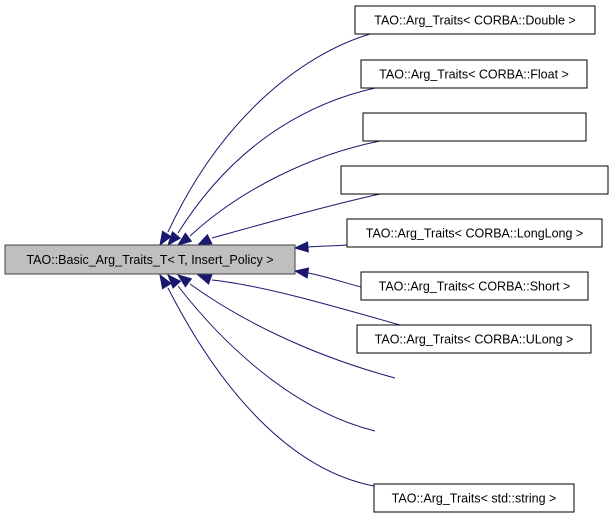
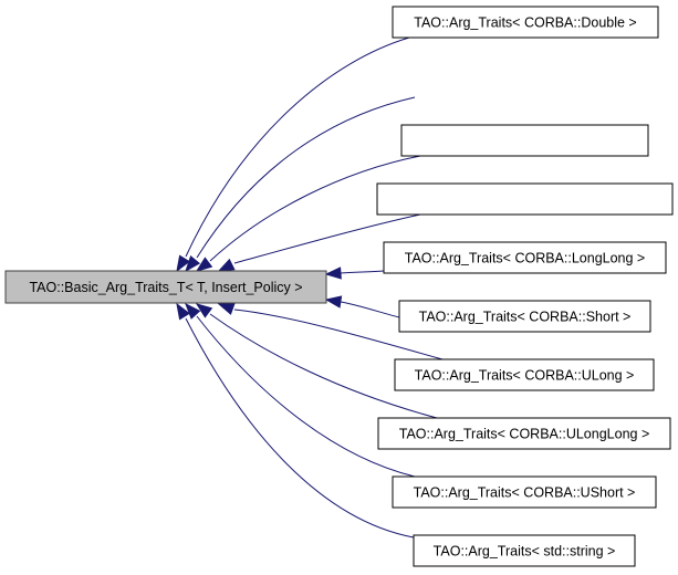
  TAO::Basic_Arg_Traits_T< T, Insert_Policy >
  TAO::Arg_Traits< CORBA::Double >
- TAO::Arg_Traits< CORBA::Float >
  TAO::Arg_Traits< CORBA::LongLong >
  TAO::Arg_Traits< CORBA::Short >
  TAO::Arg_Traits< CORBA::ULong >
+ TAO::Arg_Traits< CORBA::ULongLong >
+ TAO::Arg_Traits< CORBA::UShort >
  TAO::Arg_Traits< std::string >
